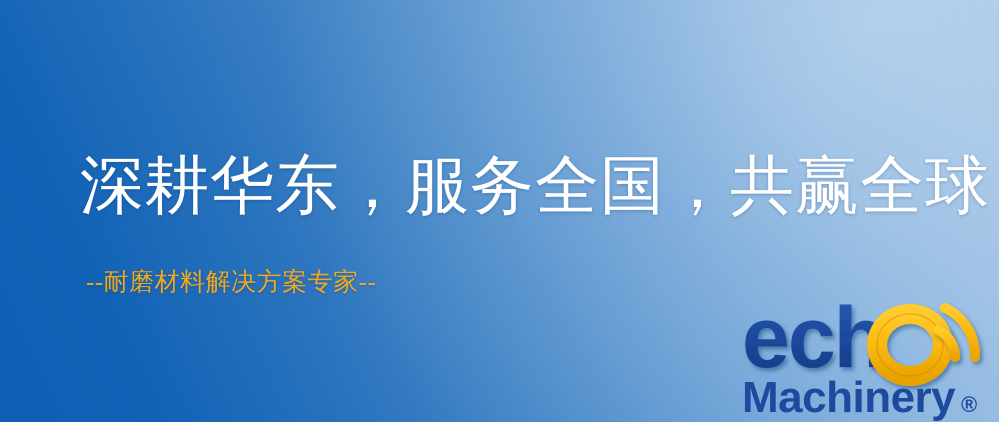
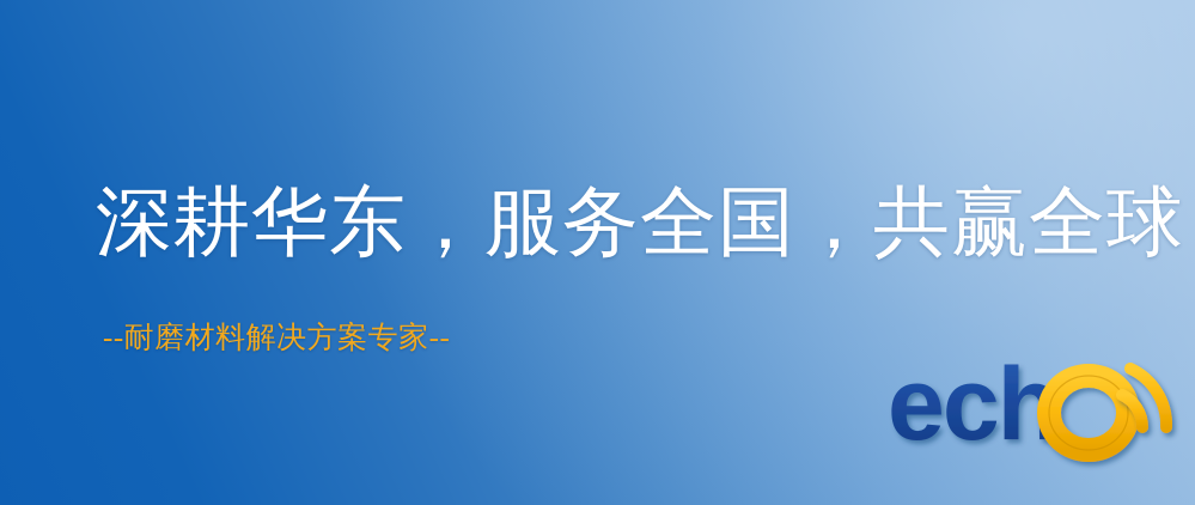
  深耕华东，服务全国，共赢全球
  --耐磨材料解决方案专家--
  ech
- Machinery
- ®
